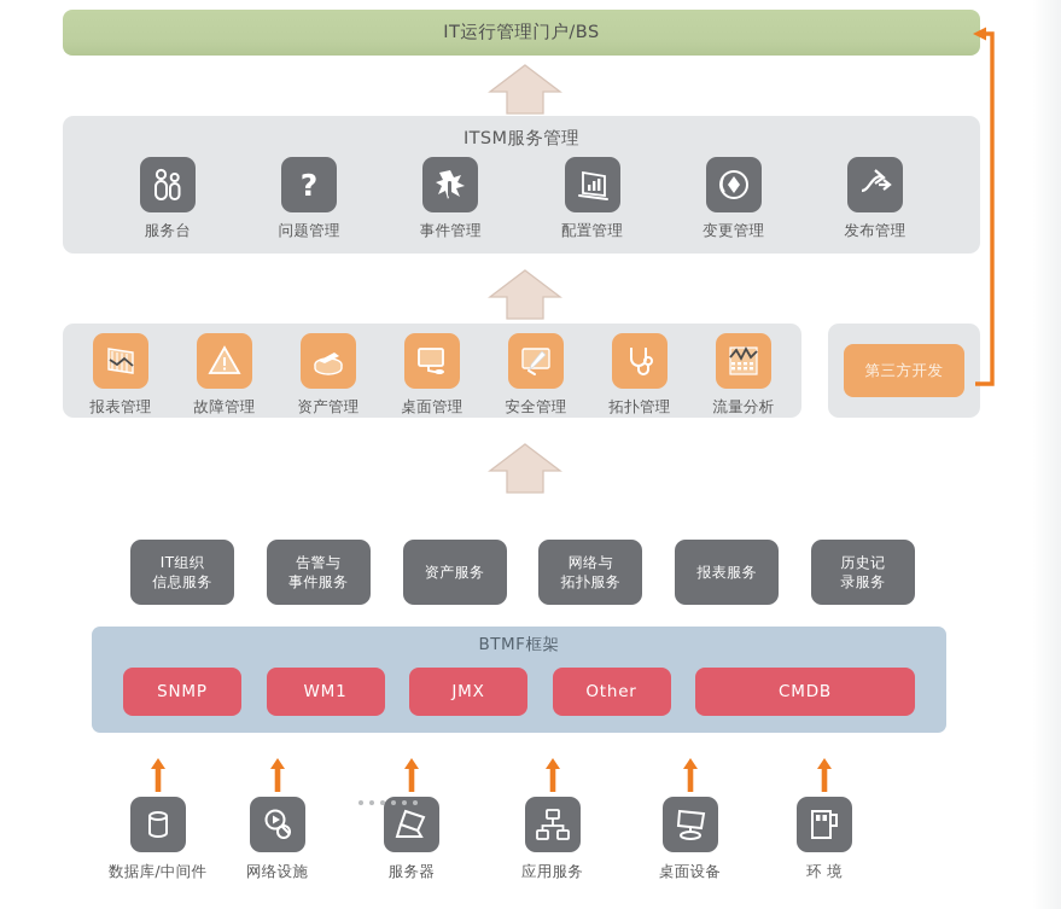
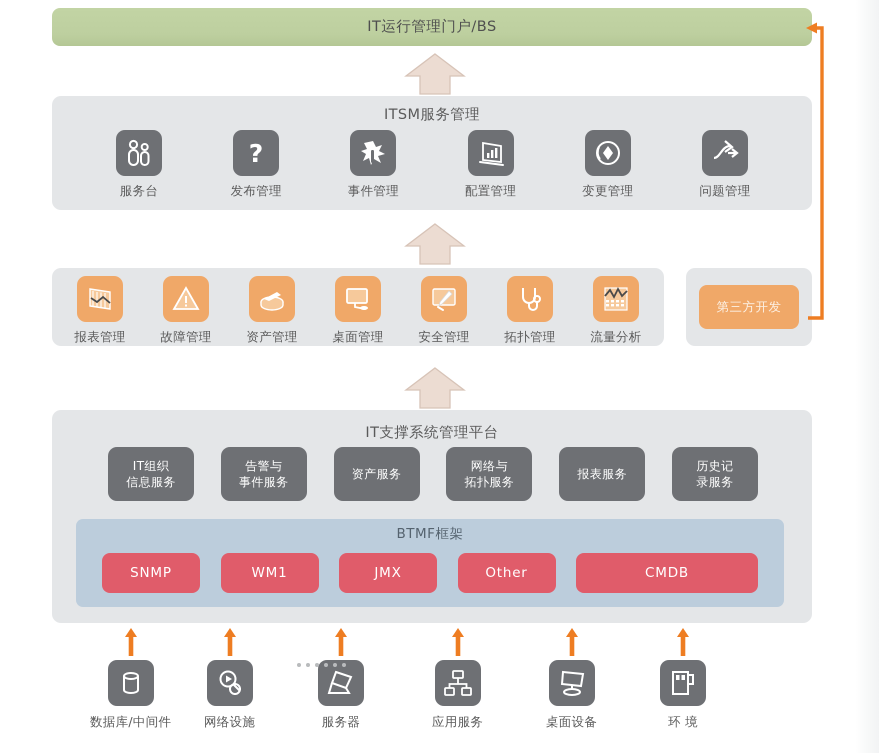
  IT运行管理门户/BS
  ITSM服务管理
  服务台
  ?
- 问题管理
+ 发布管理
  事件管理
  配置管理
  变更管理
- 发布管理
+ 问题管理
  报表管理
  故障管理
  资产管理
  桌面管理
  安全管理
  拓扑管理
  流量分析
  第三方开发
+ IT支撑系统管理平台
  IT组织
  信息服务
  告警与
  事件服务
  资产服务
  网络与
  拓扑服务
  报表服务
  历史记
  录服务
  BTMF框架
  SNMP
  WM1
  JMX
  Other
  CMDB
  数据库/中间件
  网络设施
  服务器
  应用服务
  桌面设备
  环 境
